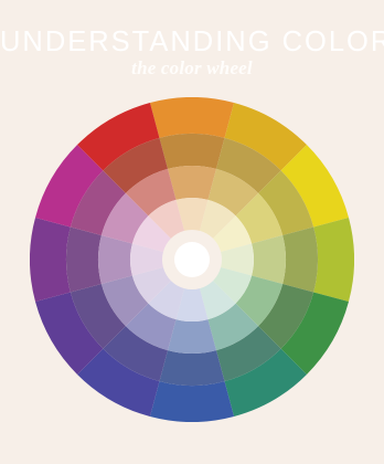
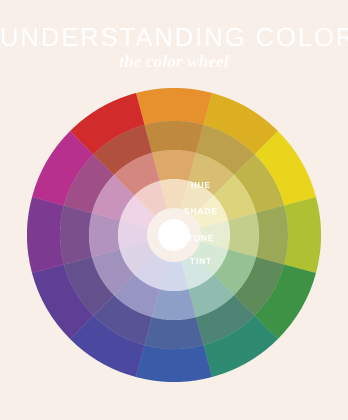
+ HUE
+ SHADE
+ TONE
+ TINT
